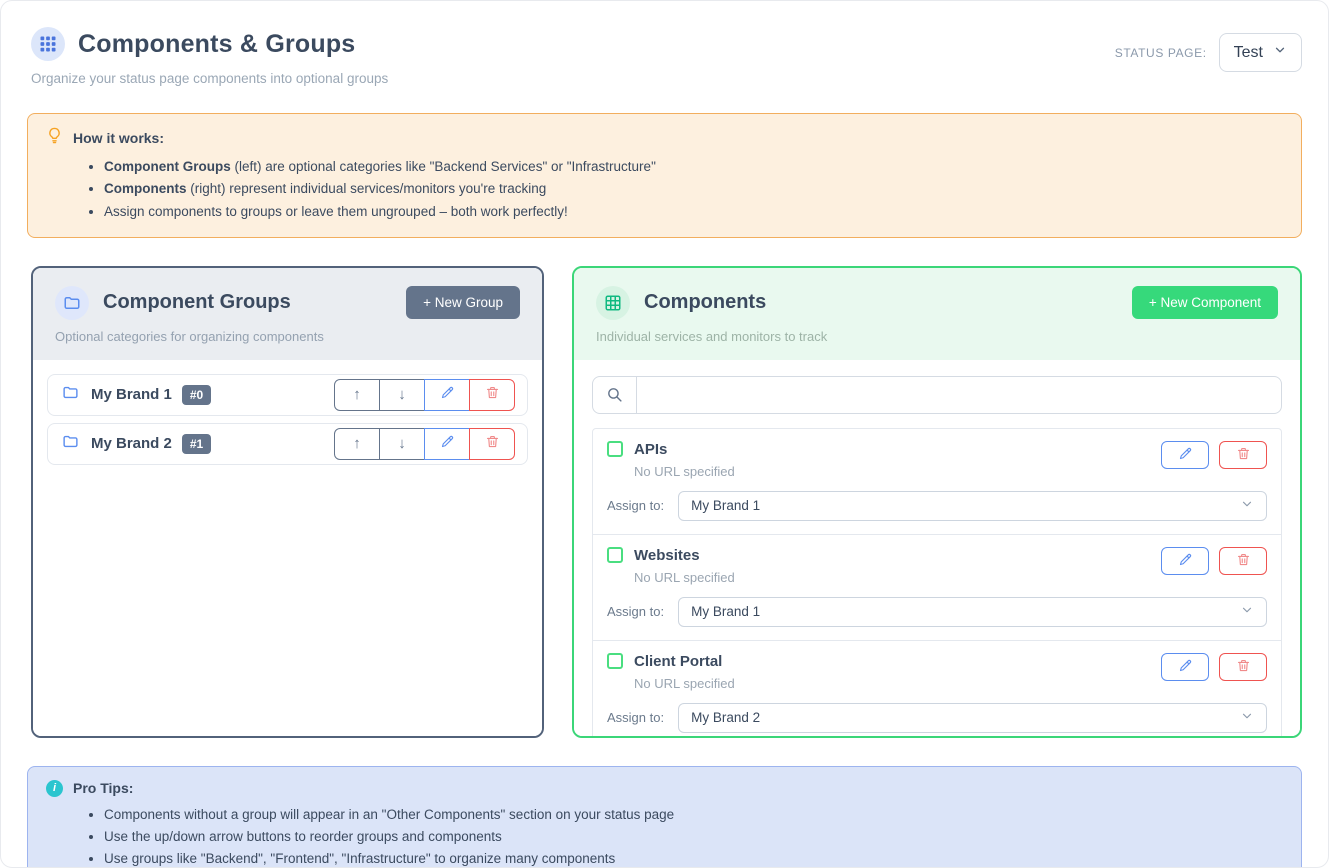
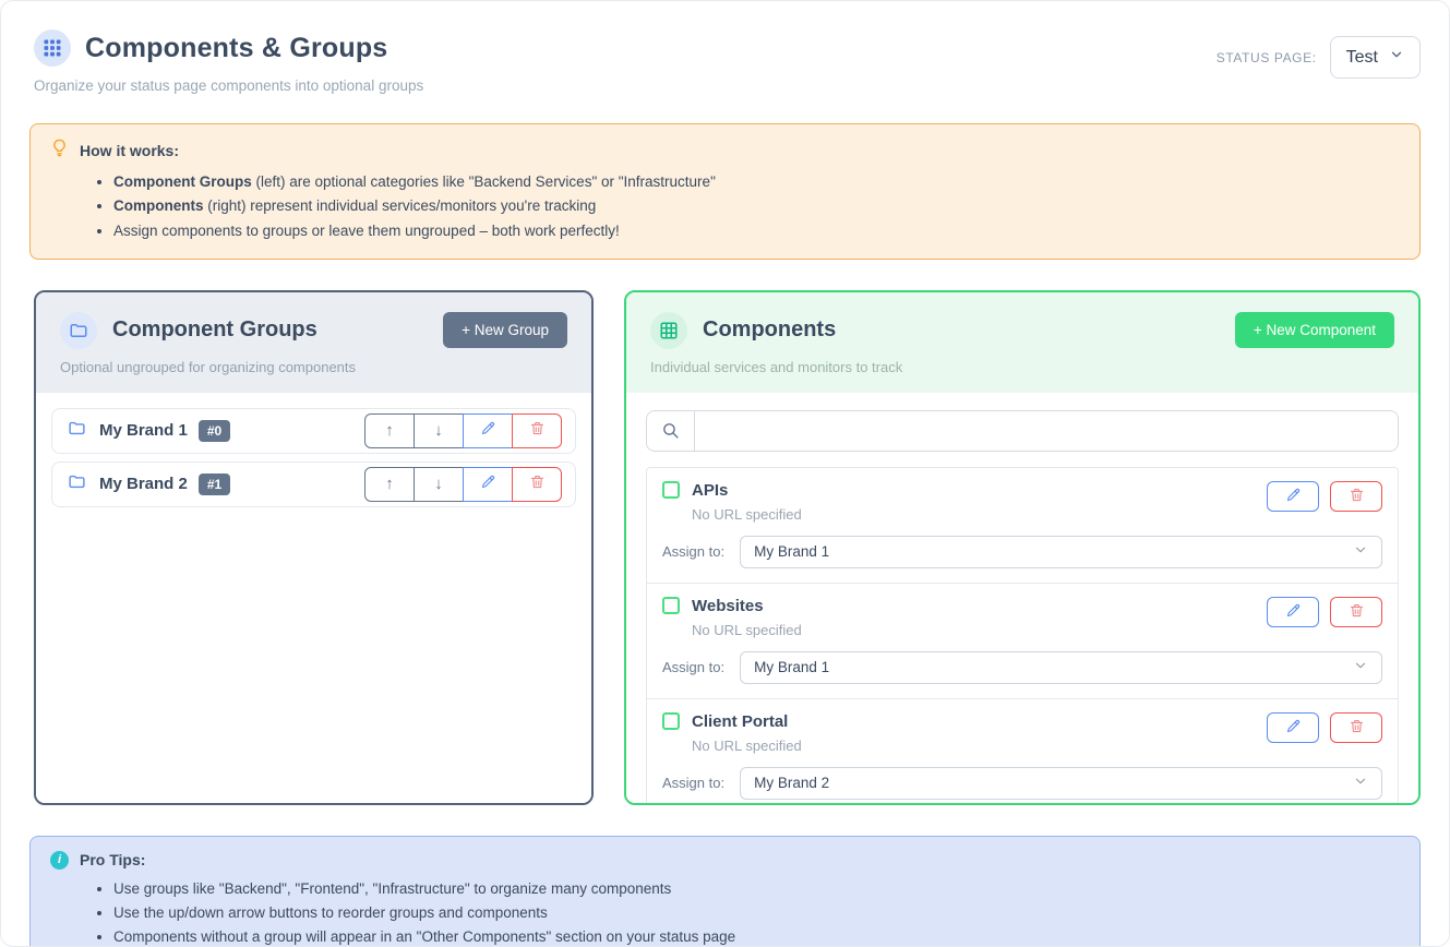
  Components & Groups
  Organize your status page components into optional groups
  STATUS PAGE:
  Test
  How it works:
  Component Groups (left) are optional categories like "Backend Services" or "Infrastructure"
  Components (right) represent individual services/monitors you're tracking
  Assign components to groups or leave them ungrouped – both work perfectly!
  Component Groups
  + New Group
- Optional categories for organizing components
+ Optional ungrouped for organizing components
  My Brand 1
  #0
  ↑
  ↓
  My Brand 2
  #1
  ↑
  ↓
  Components
  + New Component
  Individual services and monitors to track
  APIs
  No URL specified
  Assign to:
  My Brand 1
  Websites
  No URL specified
  Assign to:
  My Brand 1
  Client Portal
  No URL specified
  Assign to:
  My Brand 2
  i
  Pro Tips:
- Components without a group will appear in an "Other Components" section on your status page
+ Use groups like "Backend", "Frontend", "Infrastructure" to organize many components
  Use the up/down arrow buttons to reorder groups and components
- Use groups like "Backend", "Frontend", "Infrastructure" to organize many components
+ Components without a group will appear in an "Other Components" section on your status page
